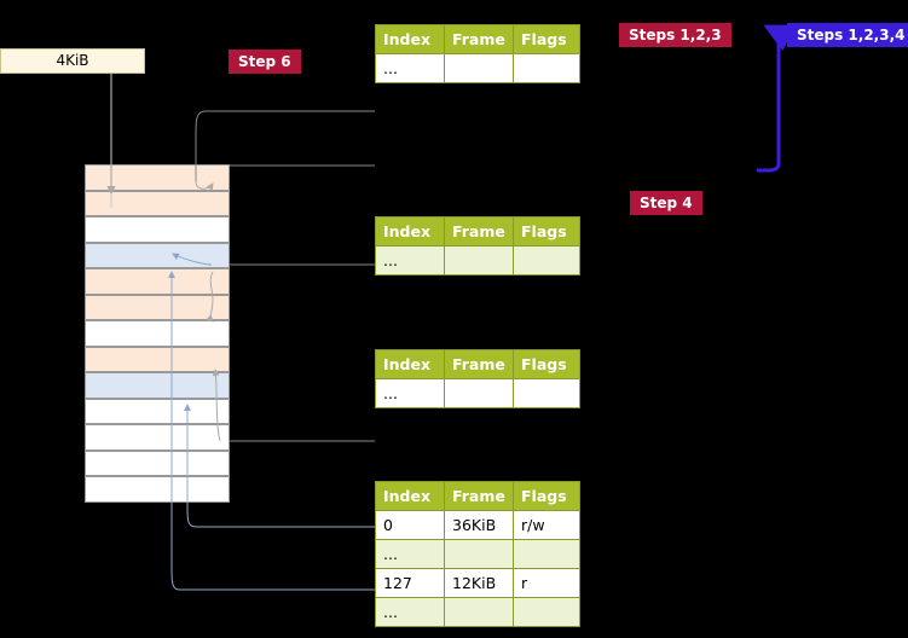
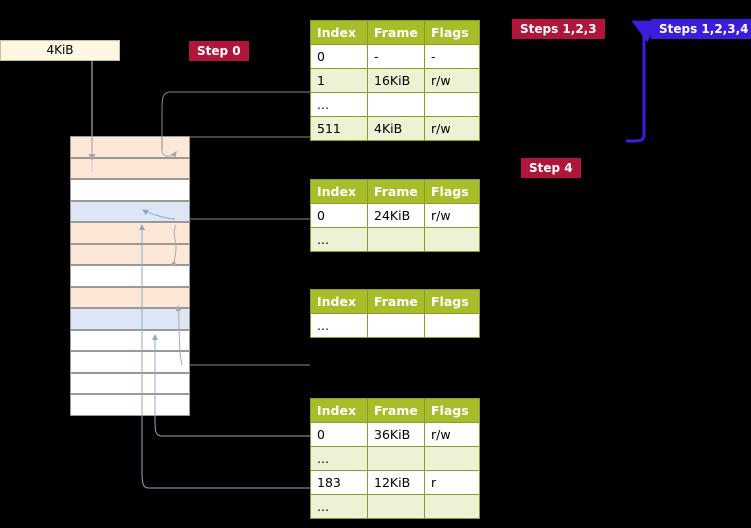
  4KiB
- Step 6
+ Step 0
  Steps 1,2,3
  Steps 1,2,3,4
  Step 4
  Index	Frame	Flags
+ 0	-	-
+ 1	16KiB	r/w
  ...
+ 511	4KiB	r/w
  Index	Frame	Flags
+ 0	24KiB	r/w
  ...
  Index	Frame	Flags
  ...
  Index	Frame	Flags
  0	36KiB	r/w
  ...
- 127	12KiB	r
+ 183	12KiB	r
  ...
